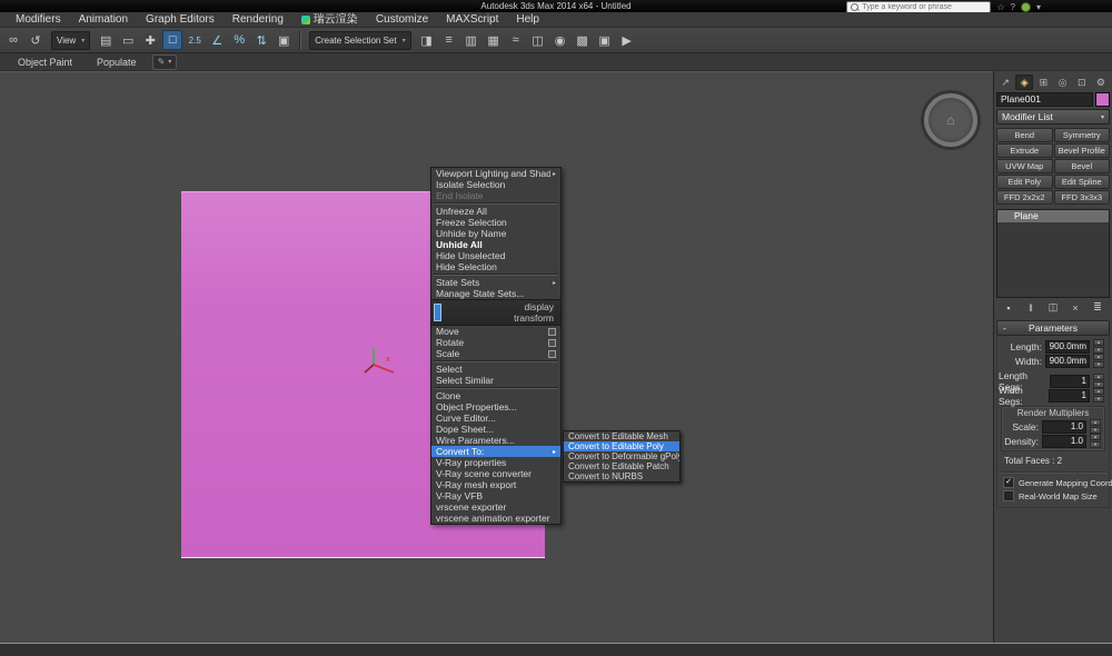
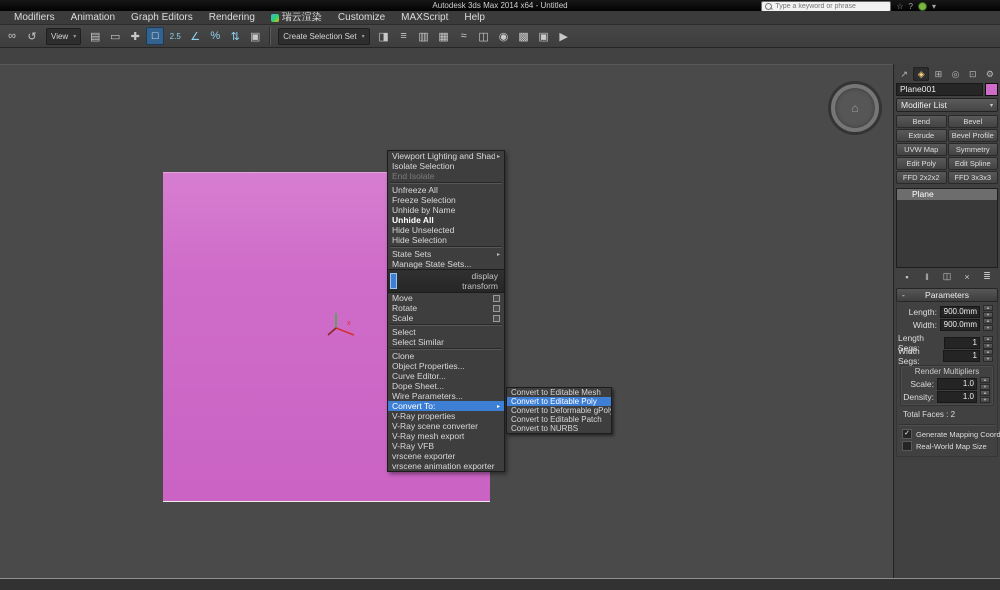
  Autodesk 3ds Max 2014 x64 - Untitled
  Type a keyword or phrase
  ☆
  ?
  ▾
  Modifiers
  Animation
  Graph Editors
  Rendering
  瑞云渲染
  Customize
  MAXScript
  Help
  ∞
  ↺
  View
  ▤
  ▭
  ✚
  □
  2.5
  ∠
  %
  ⇅
  ▣
  Create Selection Set
  ◨
  ≡
  ▥
  ▦
  ≈
  ◫
  ◉
  ▩
  ▣
  ▶
- Object Paint
- Populate
- ✎
  ⌂
  Viewport Lighting and Shad
  Isolate Selection
  End Isolate
  Unfreeze All
  Freeze Selection
  Unhide by Name
  Unhide All
  Hide Unselected
  Hide Selection
  State Sets
  Manage State Sets...
  display
  transform
  Move
  Rotate
  Scale
  Select
  Select Similar
  Clone
  Object Properties...
  Curve Editor...
  Dope Sheet...
  Wire Parameters...
  Convert To:
  V-Ray properties
  V-Ray scene converter
  V-Ray mesh export
  V-Ray VFB
  vrscene exporter
  vrscene animation exporter
  Convert to Editable Mesh
  Convert to Editable Poly
  Convert to Deformable gPol
  Convert to Editable Patch
  Convert to NURBS
  ↗
  ◈
  ⊞
  ◎
  ⊡
  ⚙
  Plane001
  Modifier List
  Bend
- Symmetry
+ Bevel
  Extrude
  Bevel Profile
  UVW Map
- Bevel
+ Symmetry
  Edit Poly
  Edit Spline
  FFD 2x2x2
  FFD 3x3x3
  Plane
  ▪
  ‖
  ◫
  ×
  ≣
  -
  Parameters
  Length:
  900.0mm
  Width:
  900.0mm
  Length Segs:
  1
  Width Segs:
  1
  Render Multipliers
  Scale:
  1.0
  Density:
  1.0
  Total Faces : 2
  Generate Mapping Coord
  Real-World Map Size
